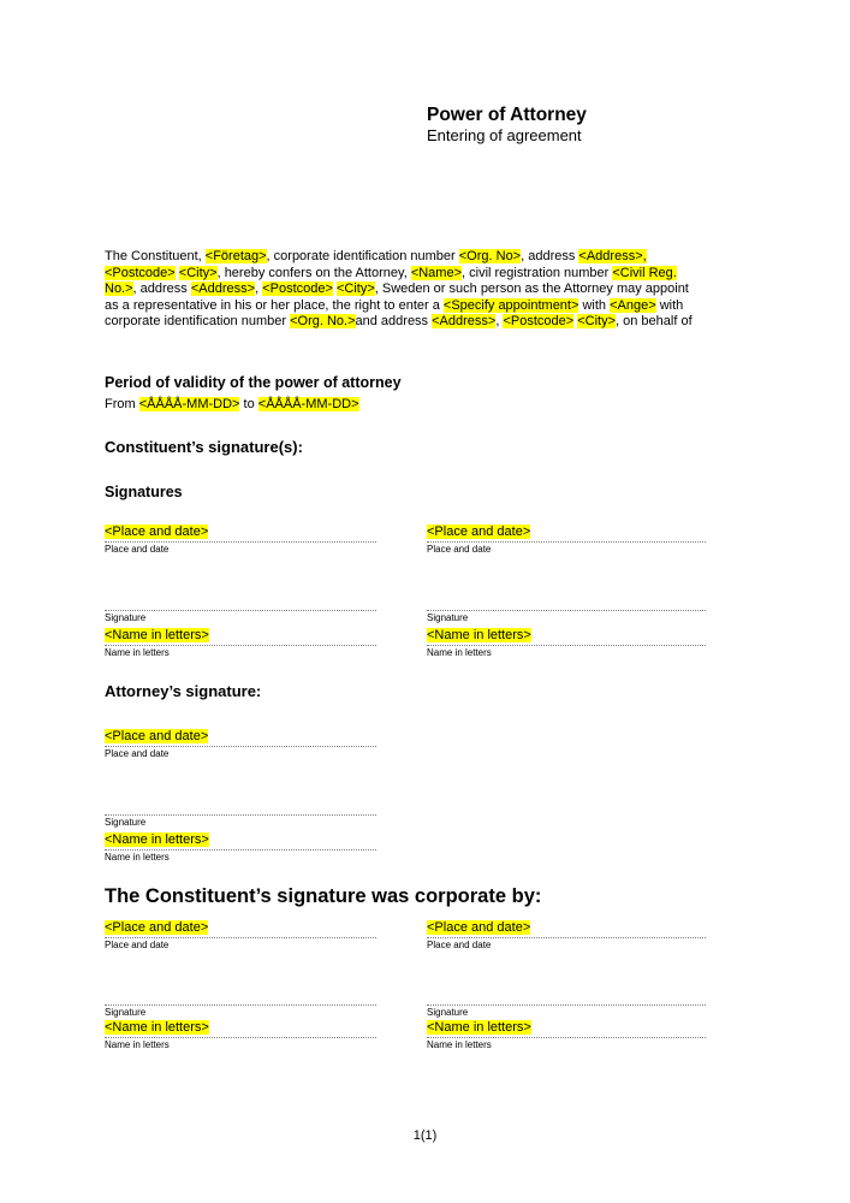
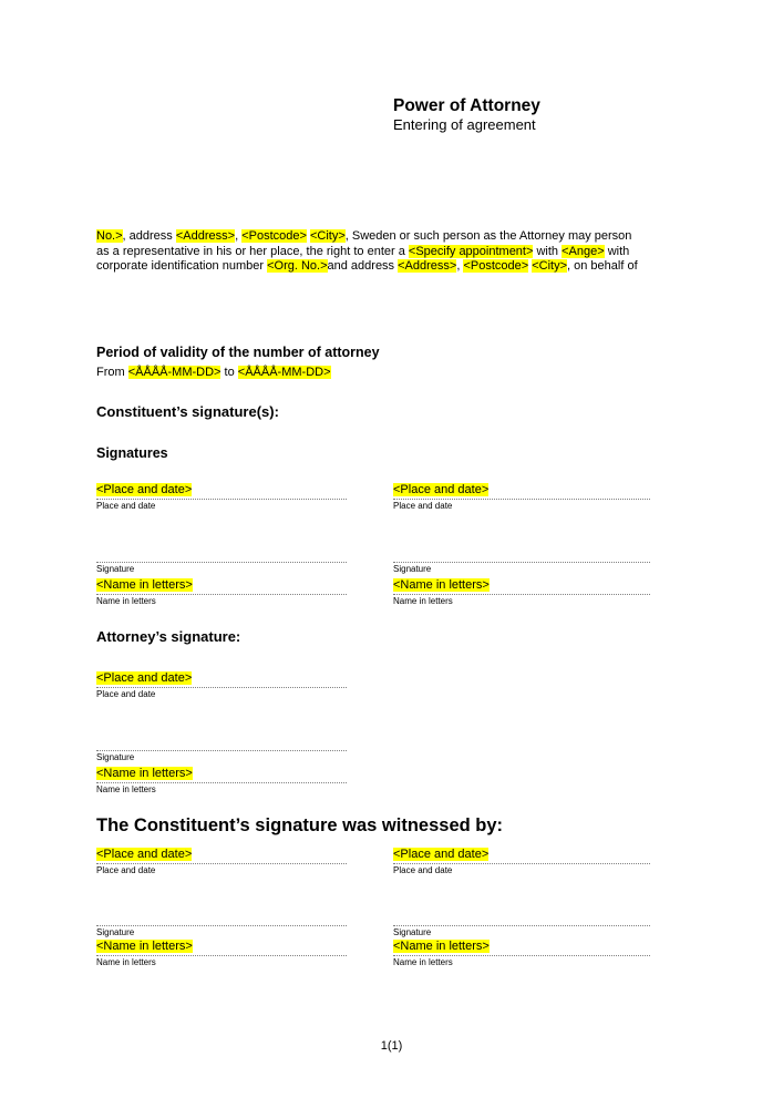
  Power of Attorney
  Entering of agreement
- The Constituent, <Företag>, corporate identification number <Org. No>, address <Address>,
- <Postcode> <City>, hereby confers on the Attorney, <Name>, civil registration number <Civil Reg.
- No.>, address <Address>, <Postcode> <City>, Sweden or such person as the Attorney may appoint
+ No.>, address <Address>, <Postcode> <City>, Sweden or such person as the Attorney may person
  as a representative in his or her place, the right to enter a <Specify appointment> with <Ange> with
  corporate identification number <Org. No.>and address <Address>, <Postcode> <City>, on behalf of
- Period of validity of the power of attorney
+ Period of validity of the number of attorney
  From <ÅÅÅÅ-MM-DD> to <ÅÅÅÅ-MM-DD>
  Constituent’s signature(s):
  Signatures
  <Place and date>
  Place and date
  <Place and date>
  Place and date
  Signature
  Signature
  <Name in letters>
  Name in letters
  <Name in letters>
  Name in letters
  Attorney’s signature:
  <Place and date>
  Place and date
  Signature
  <Name in letters>
  Name in letters
- The Constituent’s signature was corporate by:
+ The Constituent’s signature was witnessed by:
  <Place and date>
  Place and date
  <Place and date>
  Place and date
  Signature
  Signature
  <Name in letters>
  Name in letters
  <Name in letters>
  Name in letters
  1(1)
